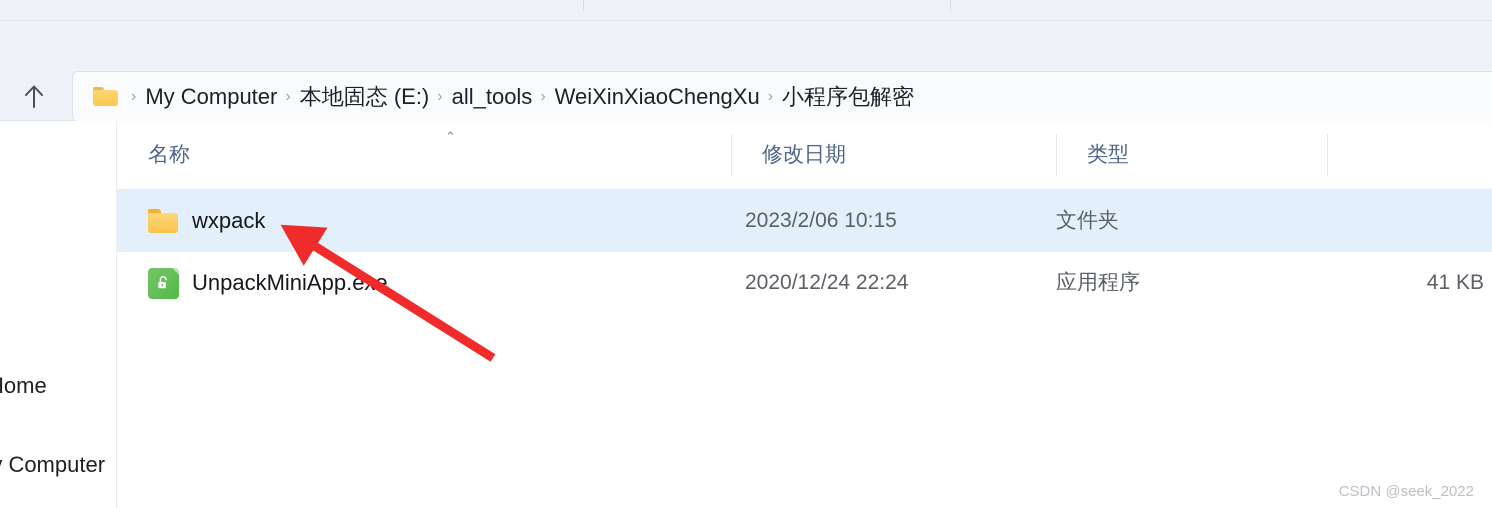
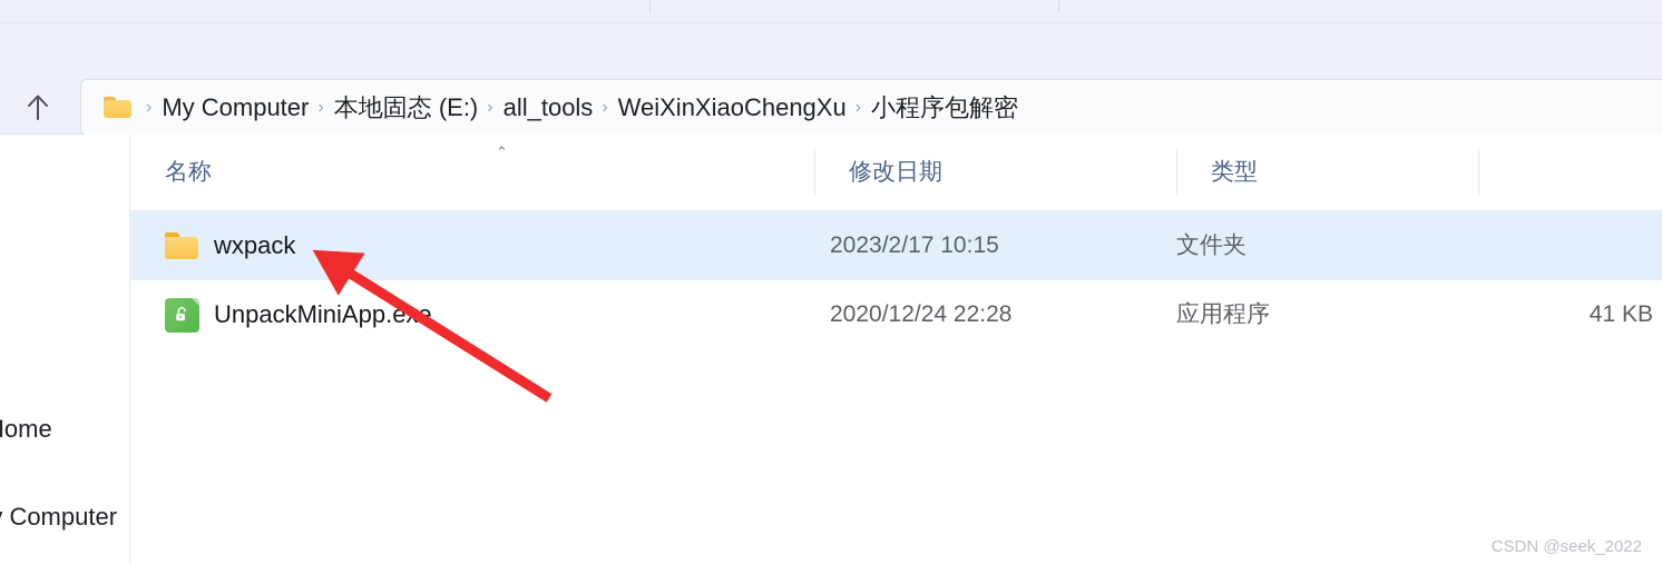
  ›
  My Computer
  ›
  本地固态 (E:)
  ›
  all_tools
  ›
  WeiXinXiaoChengXu
  ›
  小程序包解密
  ome
  Computer
  名称
  ⌃
  修改日期
  类型
  wxpack
- 2023/2/06 10:15
+ 2023/2/17 10:15
  文件夹
  UnpackMiniApp.ee
- 2020/12/24 22:24
+ 2020/12/24 22:28
  应用程序
  41 KB
  CSDN @seek_2022
